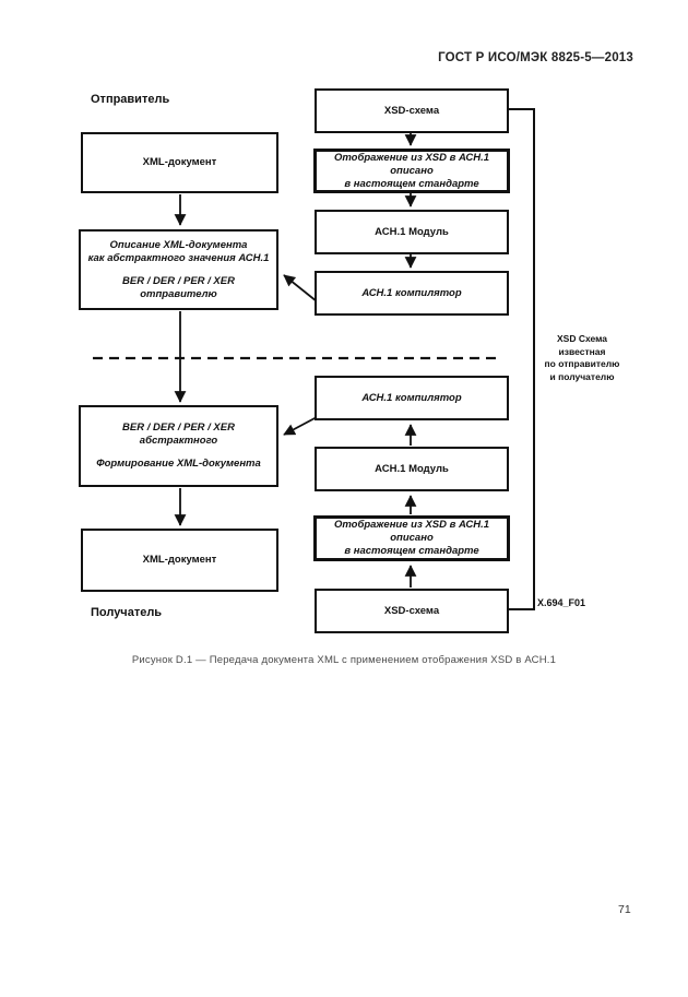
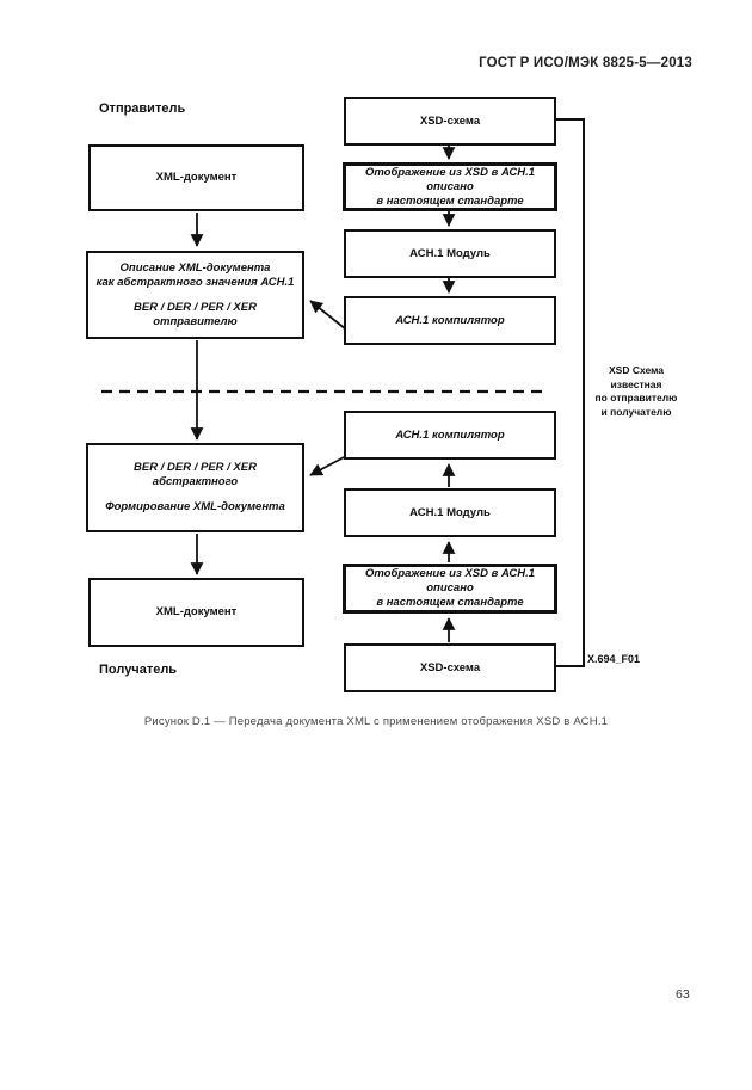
  ГОСТ Р ИСО/МЭК 8825-5—2013
  Отправитель
  Получатель
  XML-документ
  Описание XML-документа
  как абстрактного значения АСН.1
  BER / DER / PER / XER отправителю
  BER / DER / PER / XER абстрактного
  Формирование XML-документа
  XML-документ
  XSD-схема
  Отображение из XSD в АСН.1 описано
  в настоящем стандарте
  АСН.1 Модуль
  АСН.1 компилятор
  АСН.1 компилятор
  АСН.1 Модуль
  Отображение из XSD в АСН.1 описано
  в настоящем стандарте
  XSD-схема
  XSD Схема
  известная
  по отправителю
  и получателю
  X.694_F01
  Рисунок D.1 — Передача документа XML с применением отображения XSD в АСН.1
- 71
+ 63
